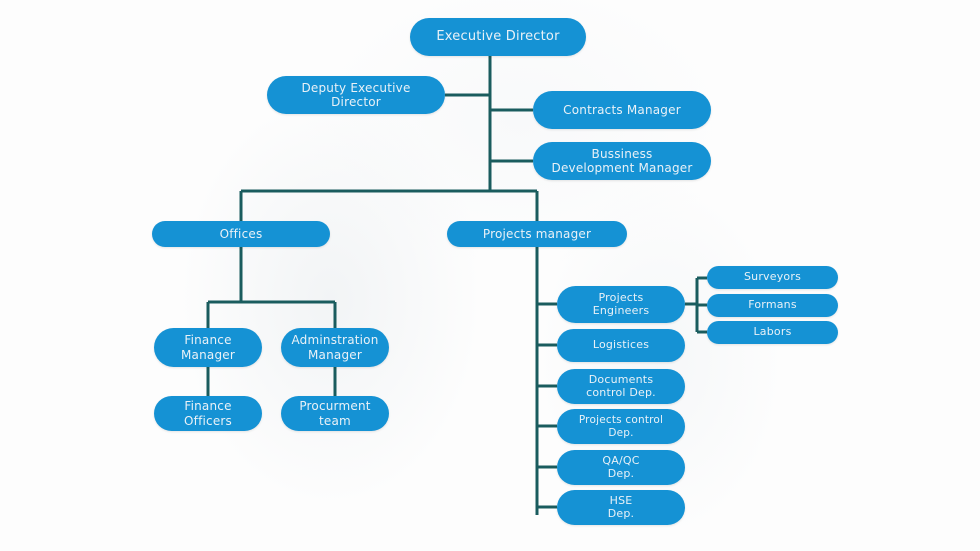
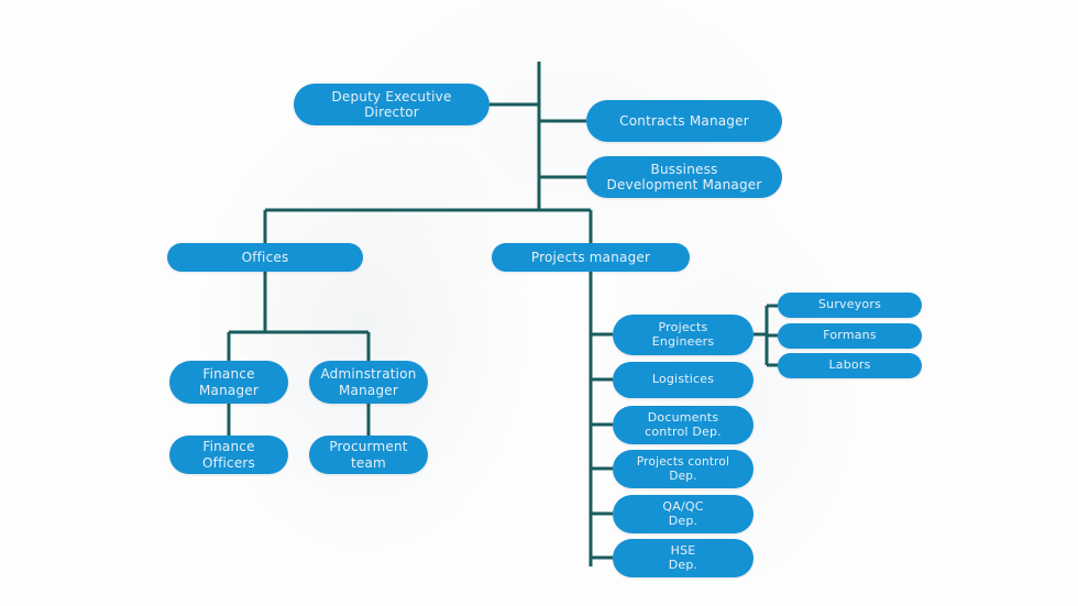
- Executive Director
  Deputy Executive
  Director
  Contracts Manager
  Bussiness
  Development Manager
  Offices
  Projects manager
  Finance
  Manager
  Adminstration
  Manager
  Finance
  Officers
  Procurment
  team
  Projects
  Engineers
  Logistices
  Documents
  control Dep.
  Projects control
  Dep.
  QA/QC
  Dep.
  HSE
  Dep.
  Surveyors
  Formans
  Labors
